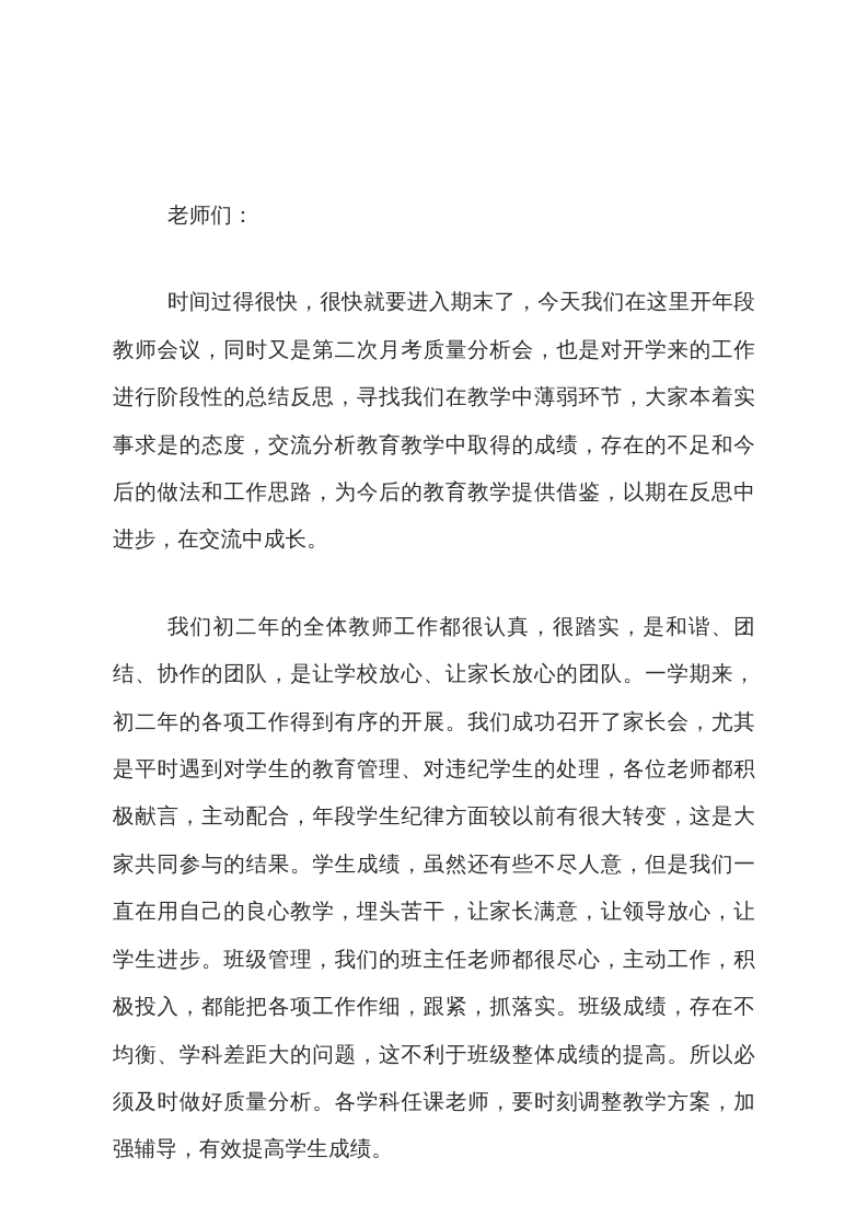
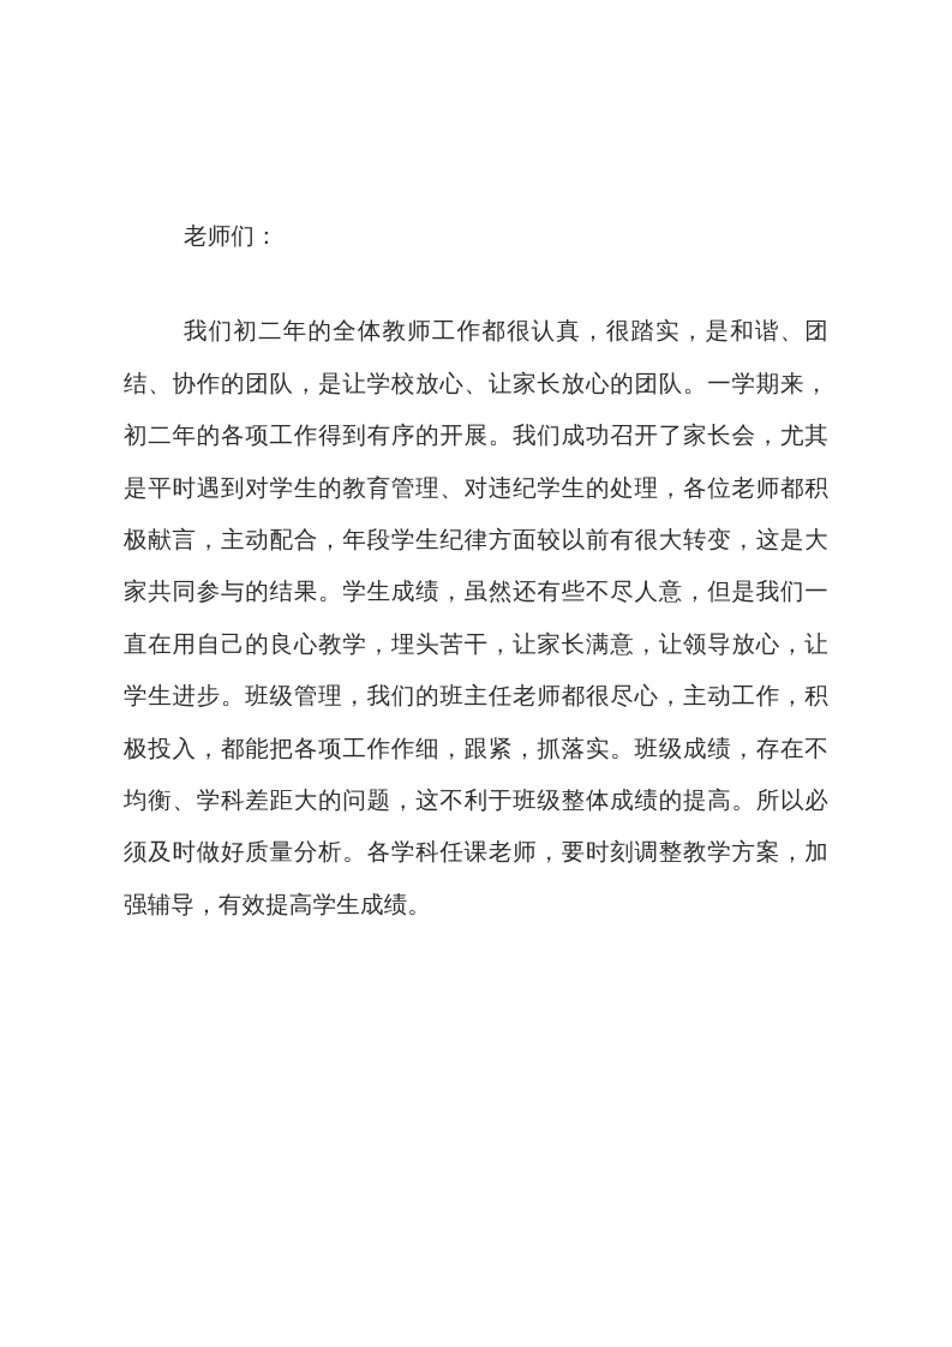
  老师们：
- 时间过得很快，很快就要进入期末了，今天我们在这里开年段教师会议，同时又是第二次月考质量分析会，也是对开学来的工作进行阶段性的总结反思，寻找我们在教学中薄弱环节，大家本着实事求是的态度，交流分析教育教学中取得的成绩，存在的不足和今后的做法和工作思路，为今后的教育教学提供借鉴，以期在反思中进步，在交流中成长。
  我们初二年的全体教师工作都很认真，很踏实，是和谐、团结、协作的团队，是让学校放心、让家长放心的团队。一学期来，初二年的各项工作得到有序的开展。我们成功召开了家长会，尤其是平时遇到对学生的教育管理、对违纪学生的处理，各位老师都积极献言，主动配合，年段学生纪律方面较以前有很大转变，这是大家共同参与的结果。学生成绩，虽然还有些不尽人意，但是我们一直在用自己的良心教学，埋头苦干，让家长满意，让领导放心，让学生进步。班级管理，我们的班主任老师都很尽心，主动工作，积极投入，都能把各项工作作细，跟紧，抓落实。班级成绩，存在不均衡、学科差距大的问题，这不利于班级整体成绩的提高。所以必须及时做好质量分析。各学科任课老师，要时刻调整教学方案，加强辅导，有效提高学生成绩。
